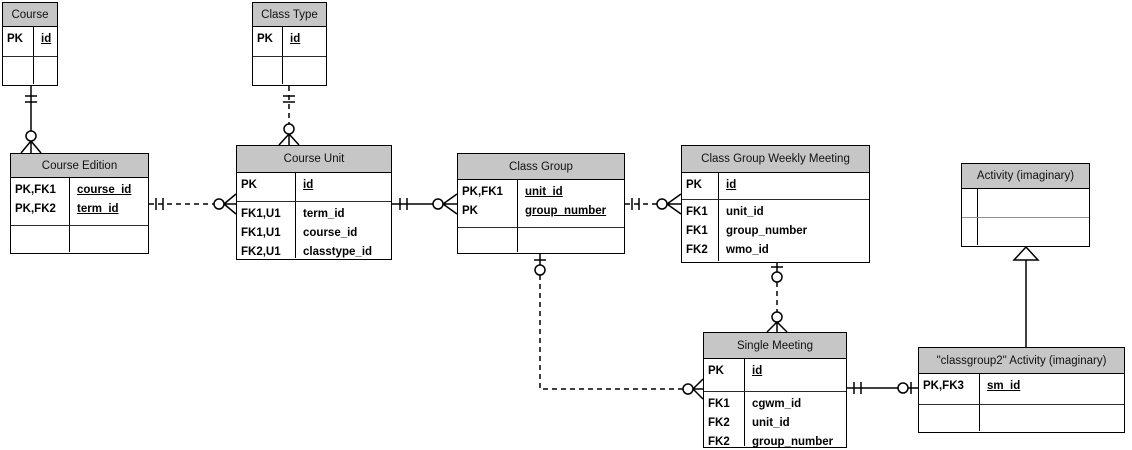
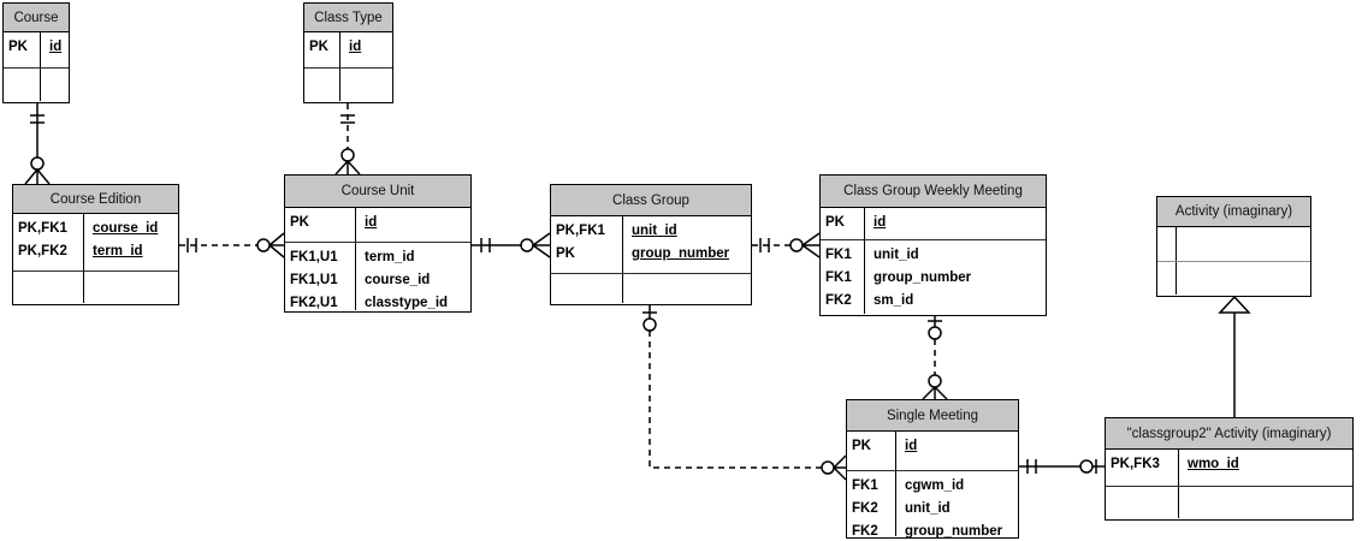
  Course
  PK
  id
  Class Type
  PK
  id
  Course Edition
  PK,FK1
  PK,FK2
  course_id
  term_id
  Course Unit
  PK
  id
  FK1,U1
  FK1,U1
  FK2,U1
  term_id
  course_id
  classtype_id
  Class Group
  PK,FK1
  PK
  unit_id
  group_number
  Class Group Weekly Meeting
  PK
  id
  FK1
  FK1
  FK2
  unit_id
  group_number
- wmo_id
+ sm_id
  Activity (imaginary)
  Single Meeting
  PK
  id
  FK1
  FK2
  FK2
  cgwm_id
  unit_id
  group_number
  "classgroup2" Activity (imaginary)
  PK,FK3
- sm_id
+ wmo_id
